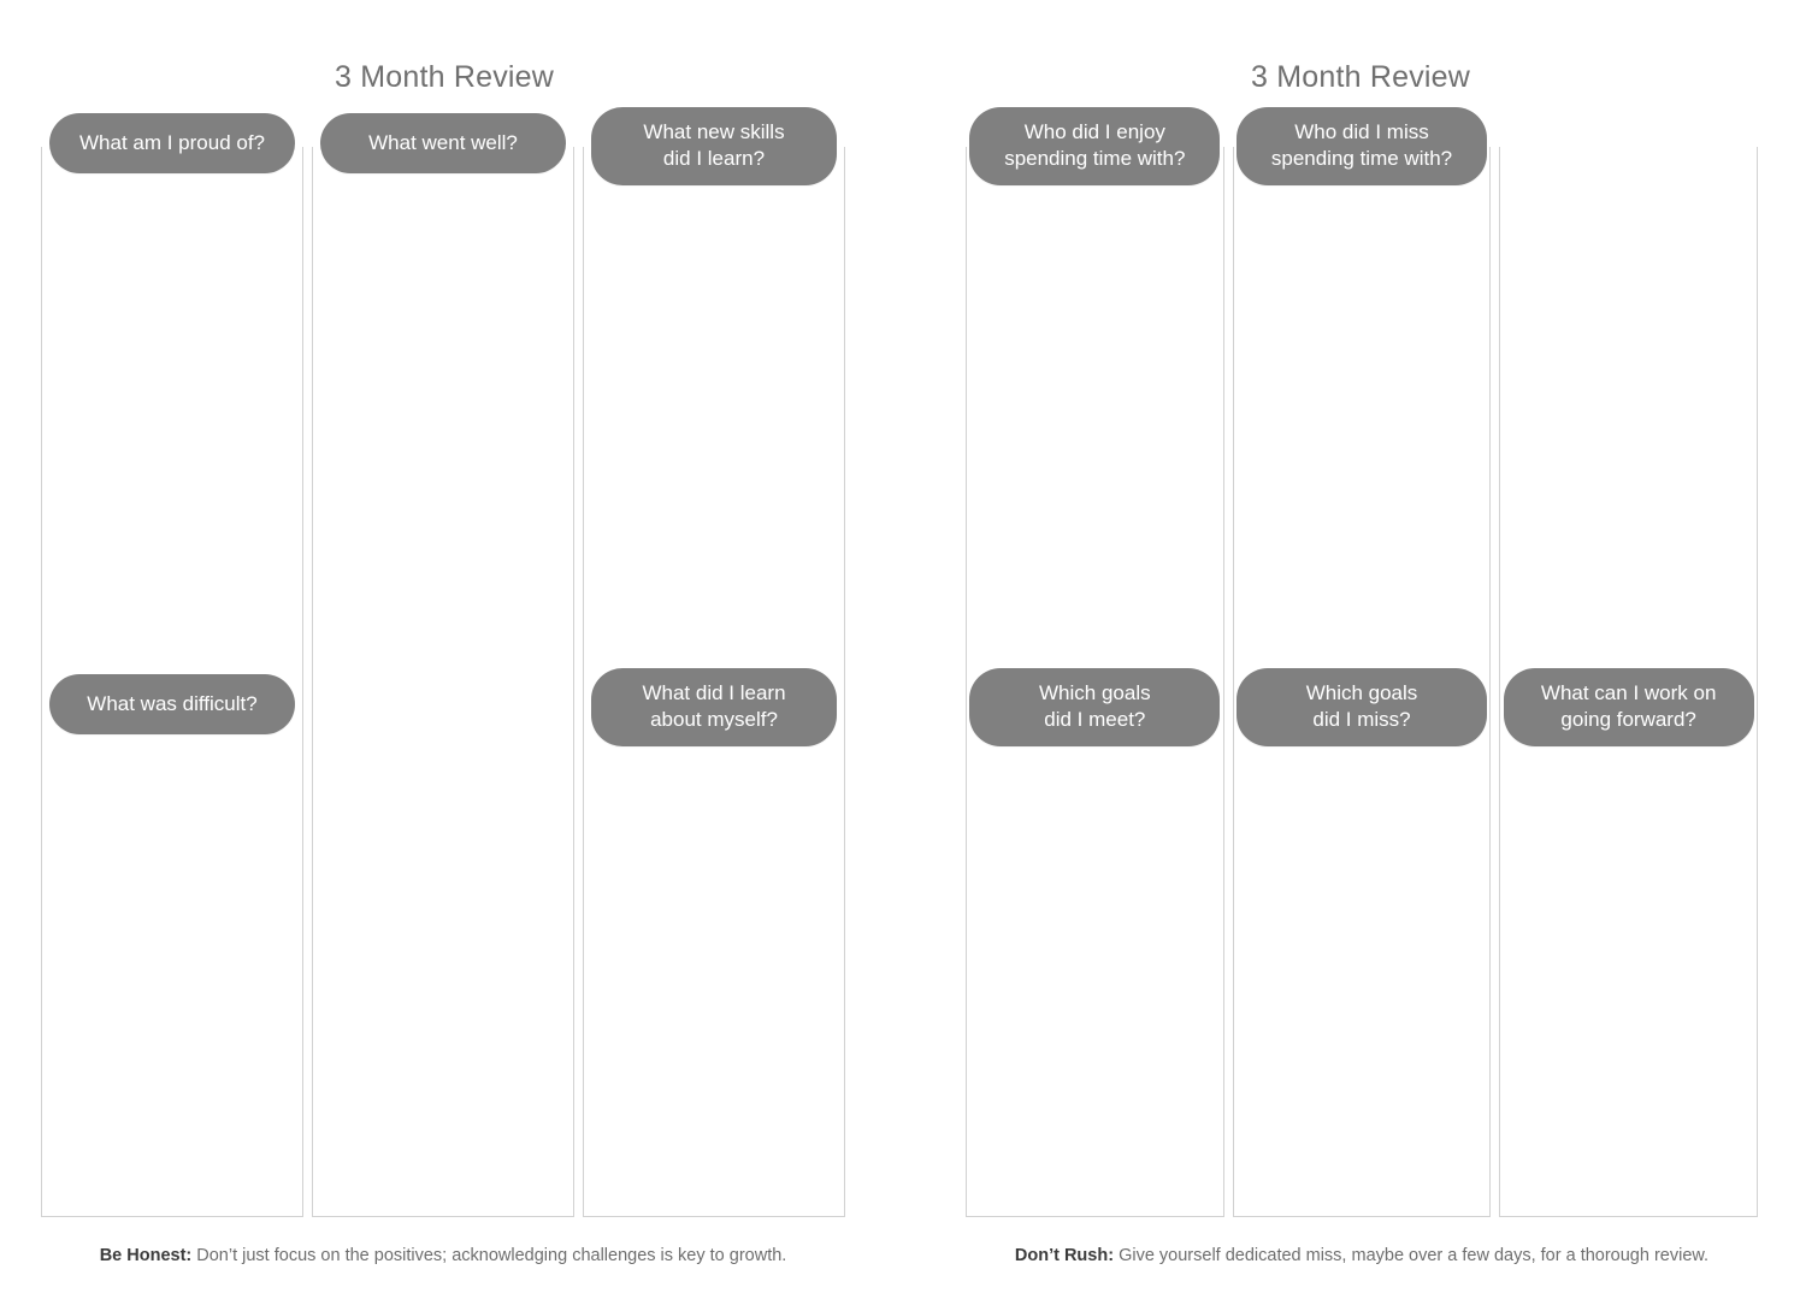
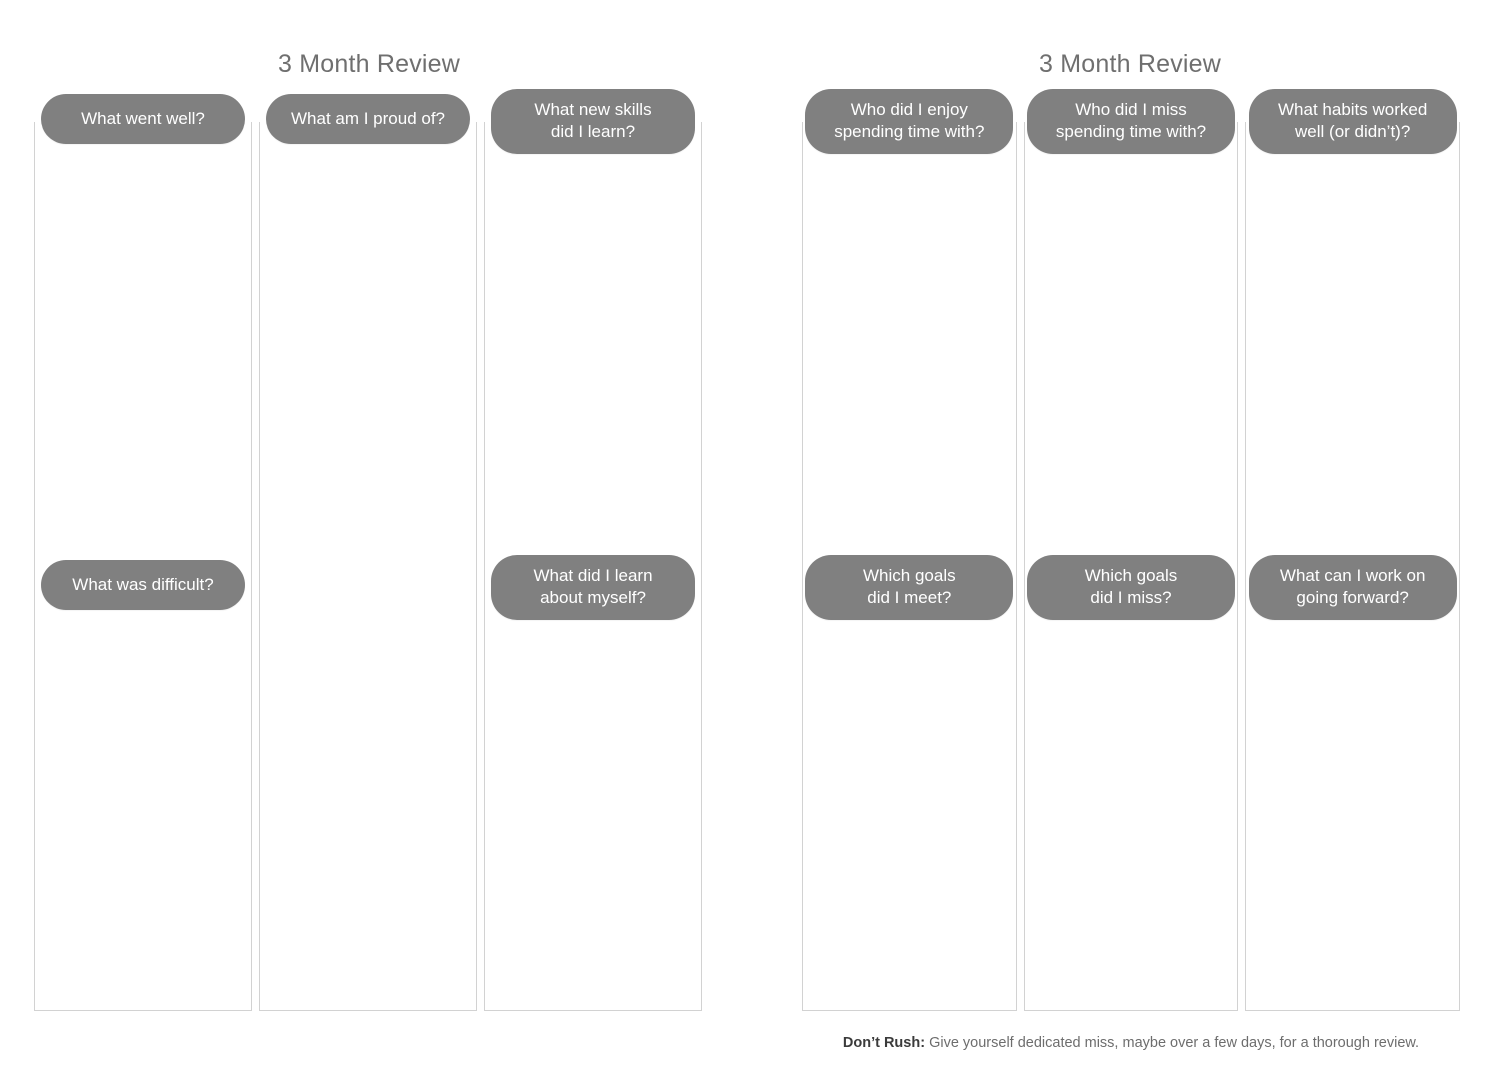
  3 Month Review
- What am I proud of?
+ What went well?
  What was difficult?
- What went well?
+ What am I proud of?
  What new skills
  did I learn?
  What did I learn
  about myself?
- Be Honest: Don’t just focus on the positives; acknowledging challenges is key to growth.
  3 Month Review
  Who did I enjoy
  spending time with?
  Which goals
  did I meet?
  Who did I miss
  spending time with?
  Which goals
  did I miss?
+ What habits worked
+ well (or didn’t)?
  What can I work on
  going forward?
  Don’t Rush: Give yourself dedicated miss, maybe over a few days, for a thorough review.
